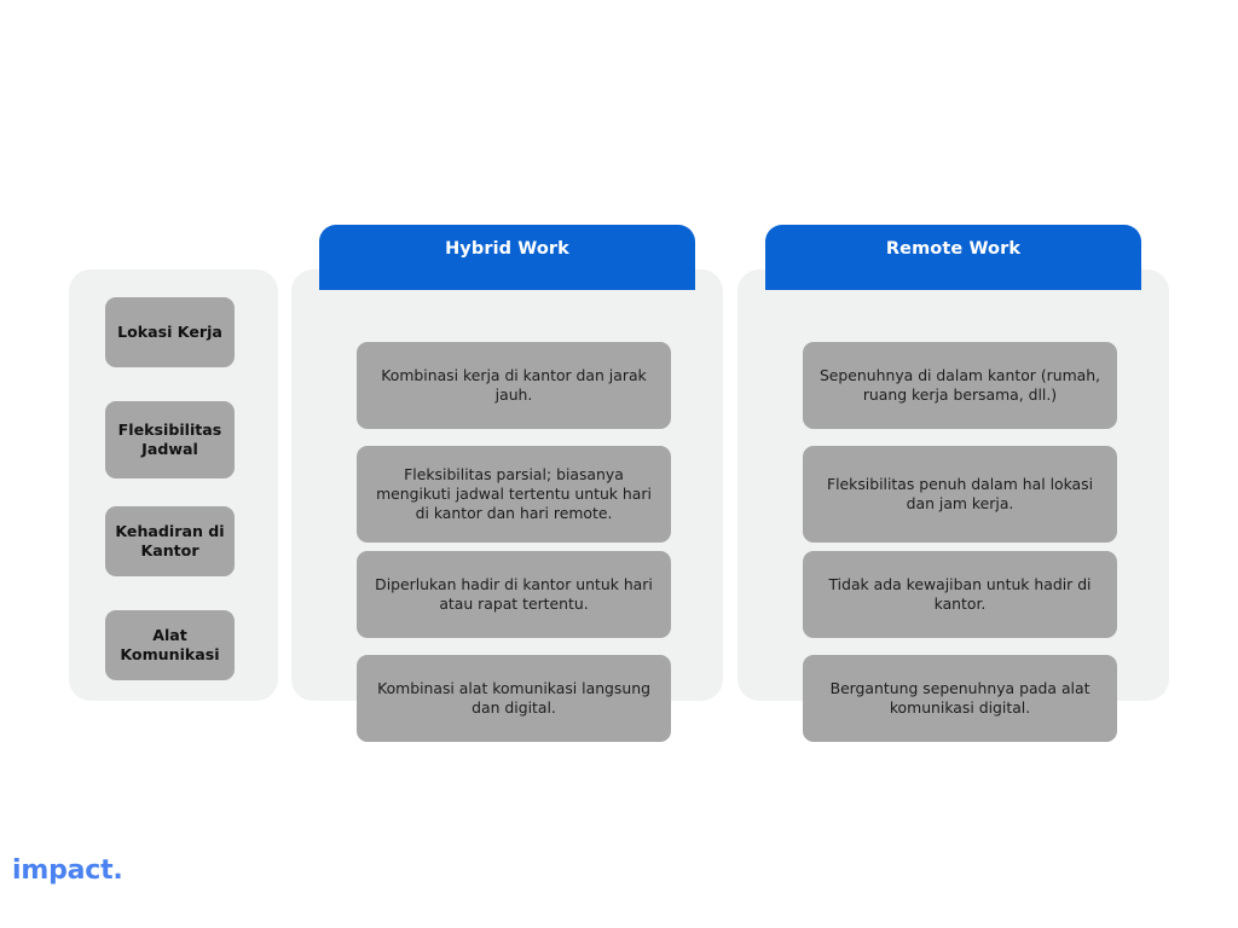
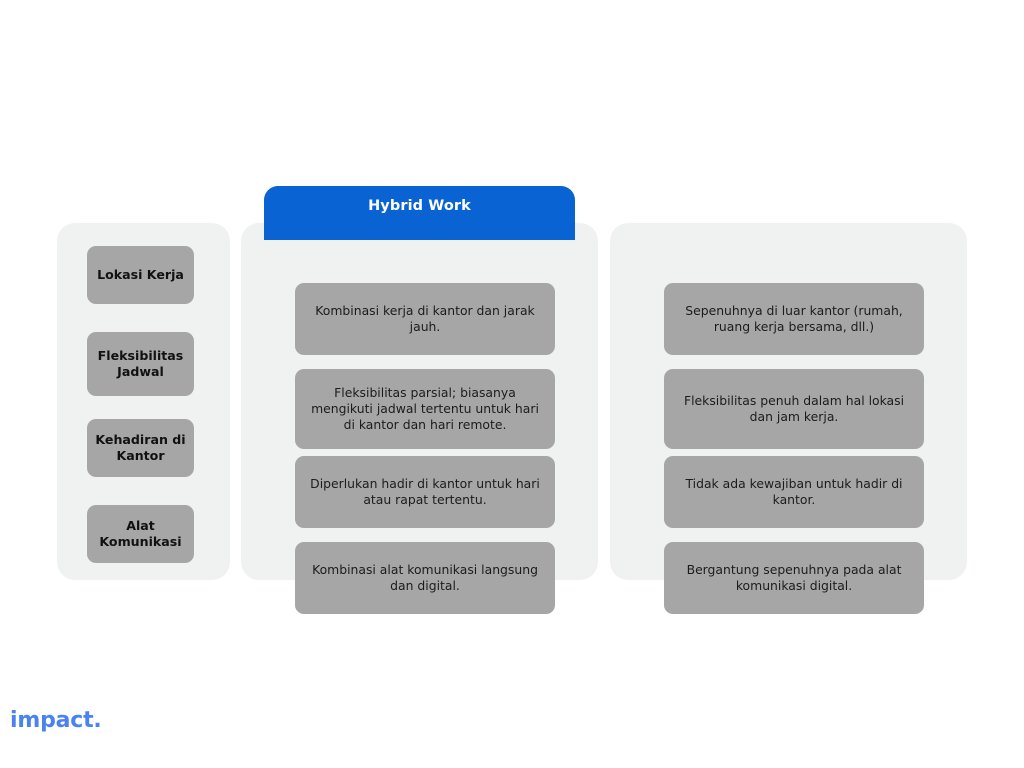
  Lokasi Kerja
  Fleksibilitas Jadwal
  Kehadiran di Kantor
  Alat Komunikasi
  Hybrid Work
  Kombinasi kerja di kantor dan jarak jauh.
  Fleksibilitas parsial; biasanya mengikuti jadwal tertentu untuk hari di kantor dan hari remote.
  Diperlukan hadir di kantor untuk hari atau rapat tertentu.
  Kombinasi alat komunikasi langsung dan digital.
- Remote Work
- Sepenuhnya di dalam kantor (rumah, ruang kerja bersama, dll.)
+ Sepenuhnya di luar kantor (rumah, ruang kerja bersama, dll.)
  Fleksibilitas penuh dalam hal lokasi dan jam kerja.
  Tidak ada kewajiban untuk hadir di kantor.
  Bergantung sepenuhnya pada alat komunikasi digital.
  impact.
